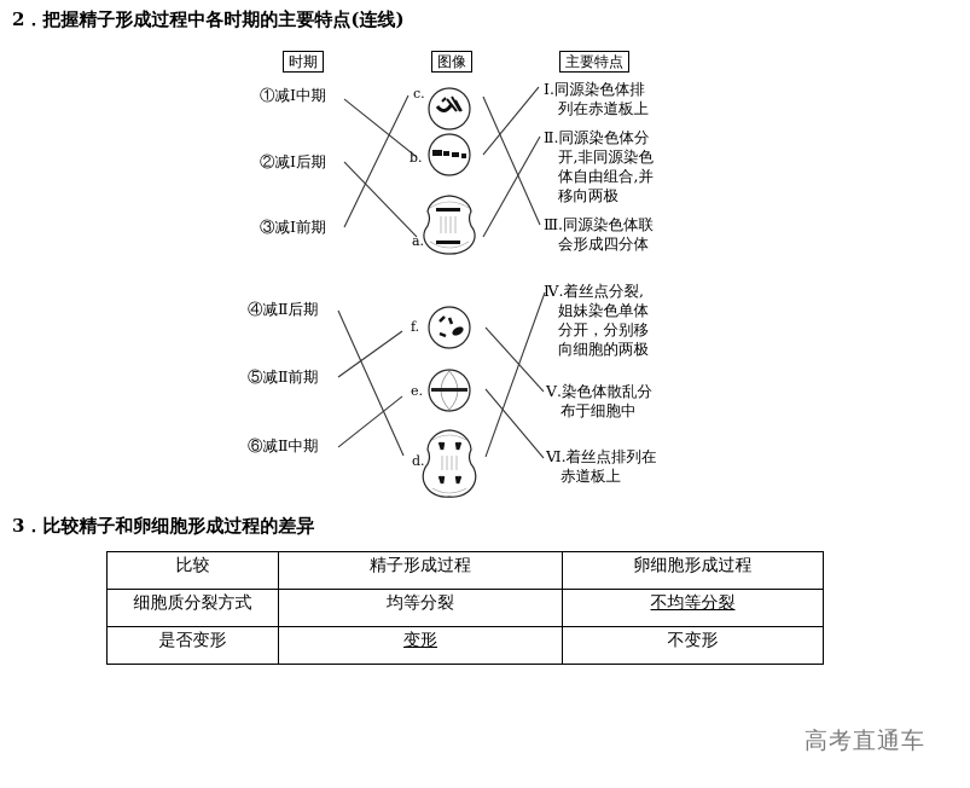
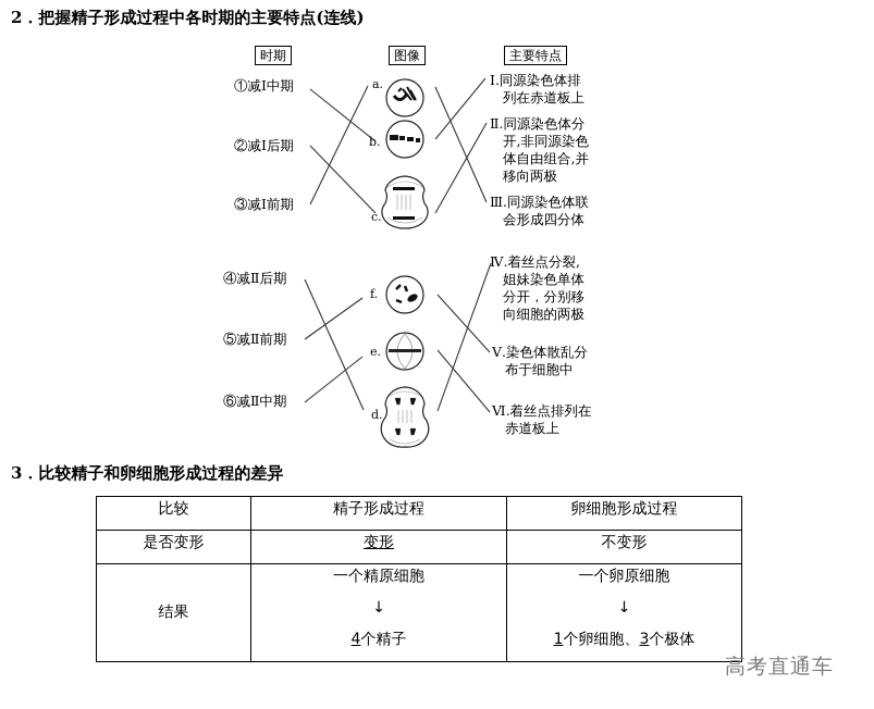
  2．把握精子形成过程中各时期的主要特点(连线)
  时期
  图像
  主要特点
  ①减Ⅰ中期
  ②减Ⅰ后期
  ③减Ⅰ前期
- c.
+ a.
  b.
- a.
+ c.
  Ⅰ.同源染色体排
  列在赤道板上
  Ⅱ.同源染色体分
  开,非同源染色
  体自由组合,并
  移向两极
  Ⅲ.同源染色体联
  会形成四分体
  ④减Ⅱ后期
  ⑤减Ⅱ前期
  ⑥减Ⅱ中期
  f.
  e.
  d.
  Ⅳ.着丝点分裂,
  姐妹染色单体
  分开，分别移
  向细胞的两极
  Ⅴ.染色体散乱分
  布于细胞中
  Ⅵ.着丝点排列在
  赤道板上
  3．比较精子和卵细胞形成过程的差异
  比较	精子形成过程	卵细胞形成过程
- 细胞质分裂方式	均等分裂	不均等分裂
  是否变形	变形	不变形
+ 结果	一个精原细胞 ↓ 4个精子	一个卵原细胞 ↓ 1个卵细胞、3个极体
  高考直通车
